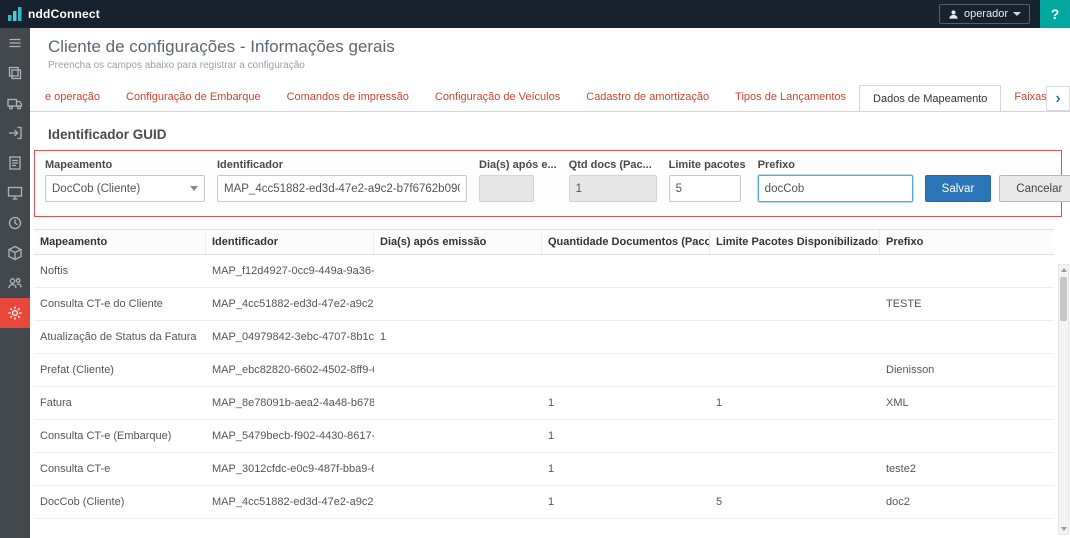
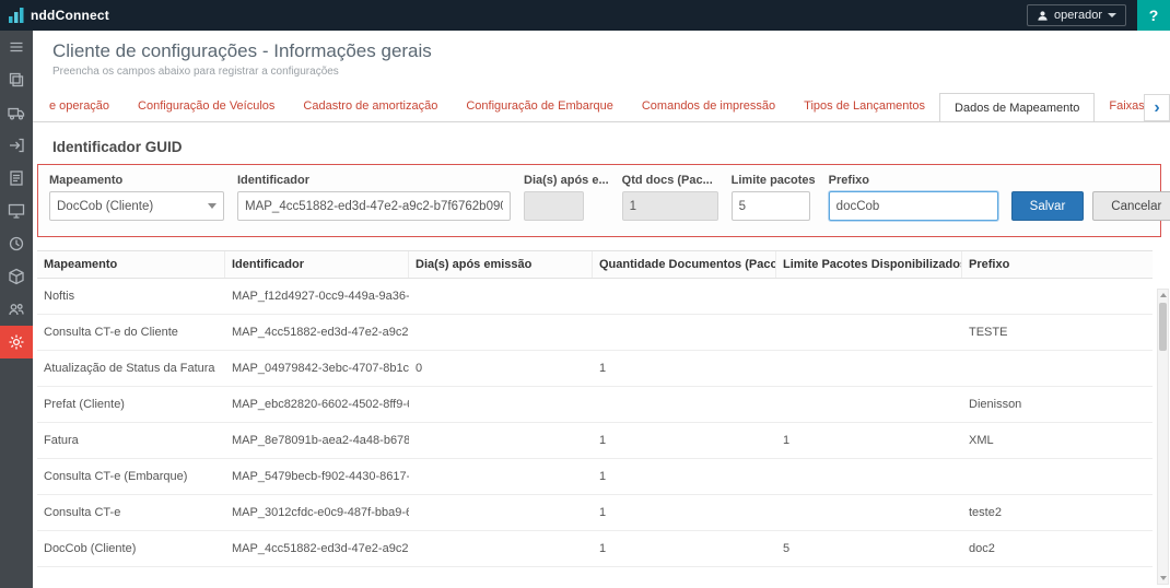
  nddConnect
  operador
  ?
  Cliente de configurações - Informações gerais
- Preencha os campos abaixo para registrar a configuração
+ Preencha os campos abaixo para registrar a configurações
  e operação
- Configuração de Embarque
+ Configuração de Veículos
- Comandos de impressão
+ Cadastro de amortização
- Configuração de Veículos
+ Configuração de Embarque
- Cadastro de amortização
+ Comandos de impressão
  Tipos de Lançamentos
  Dados de Mapeamento
  ›
  Identificador GUID
  Mapeamento
  DocCob (Cliente)
  Identificador
  MAP_4cc51882-ed3d-47e2-a9c2-b7f6762b09
  Dia(s) após e...
  Qtd docs (Pac...
  1
  Limite pacotes
  5
  Prefixo
  docCob
  Salvar
  Cancelar
  Mapeamento
  Identificador
  Dia(s) após emissão
  Quantidade Documentos (Paco
  Limite Pacotes Disponibilizado
  Prefixo
  Noftis
  MAP_f12d4927-0cc9-449a-9a36-
  Consulta CT-e do Cliente
  MAP_4cc51882-ed3d-47e2-a9c2
  TESTE
  Atualização de Status da Fatura
  MAP_04979842-3ebc-4707-8b1c
+ 0
  1
  Prefat (Cliente)
  MAP_ebc82820-6602-4502-8ff9-
  Dienisson
  Fatura
  MAP_8e78091b-aea2-4a48-b678
  1
  1
  XML
  Consulta CT-e (Embarque)
  MAP_5479becb-f902-4430-8617-
  1
  Consulta CT-e
  MAP_3012cfdc-e0c9-487f-bba9-
  1
  teste2
  DocCob (Cliente)
  MAP_4cc51882-ed3d-47e2-a9c2
  1
  5
  doc2
